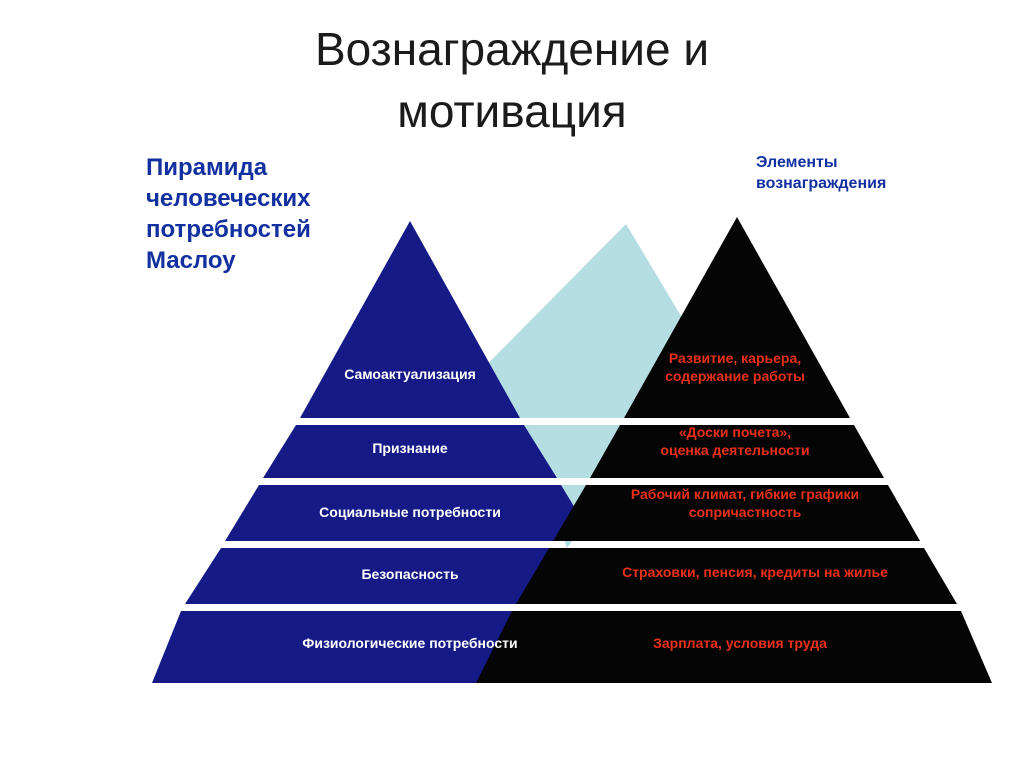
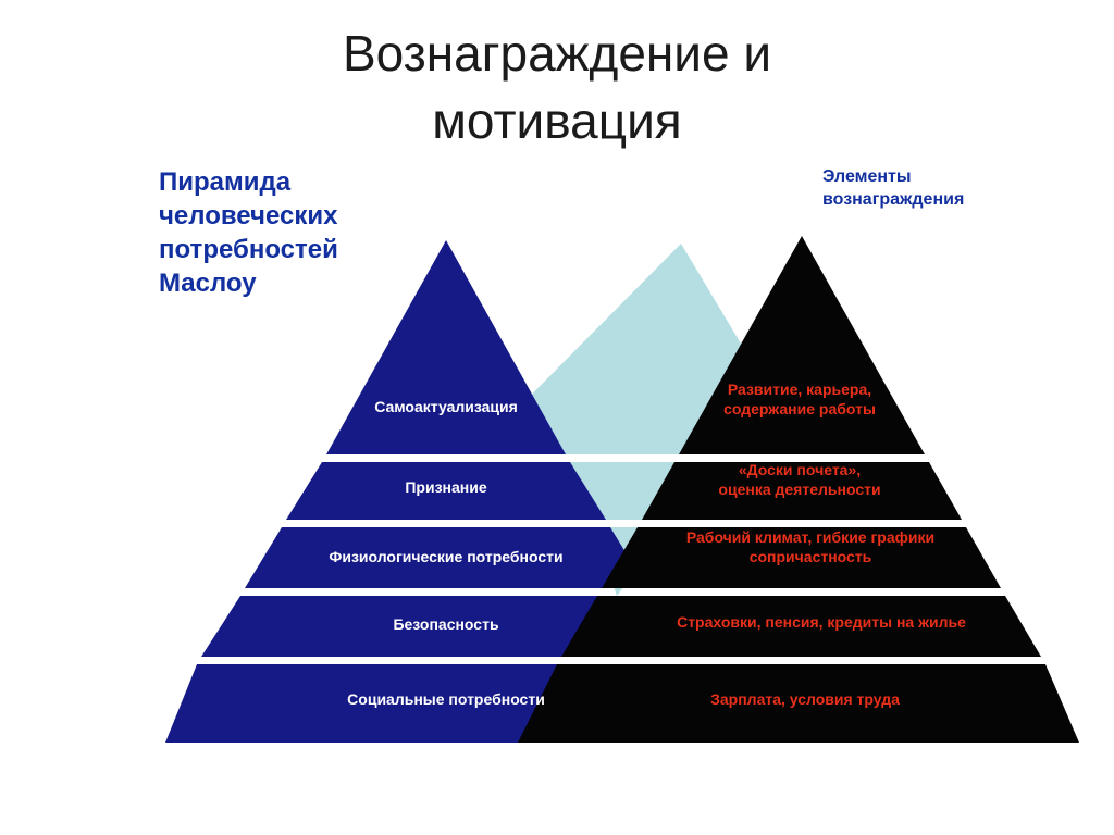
  Вознаграждение и
  мотивация
  Пирамида
  человеческих
  потребностей
  Маслоу
  Элементы
  вознаграждения
  Самоактуализация
  Признание
- Социальные потребности
+ Физиологические потребности
  Безопасность
- Физиологические потребности
+ Социальные потребности
  Развитие, карьера,
  содержание работы
  «Доски почета»,
  оценка деятельности
  Рабочий климат, гибкие графики
  сопричастность
  Страховки, пенсия, кредиты на жилье
  Зарплата, условия труда
